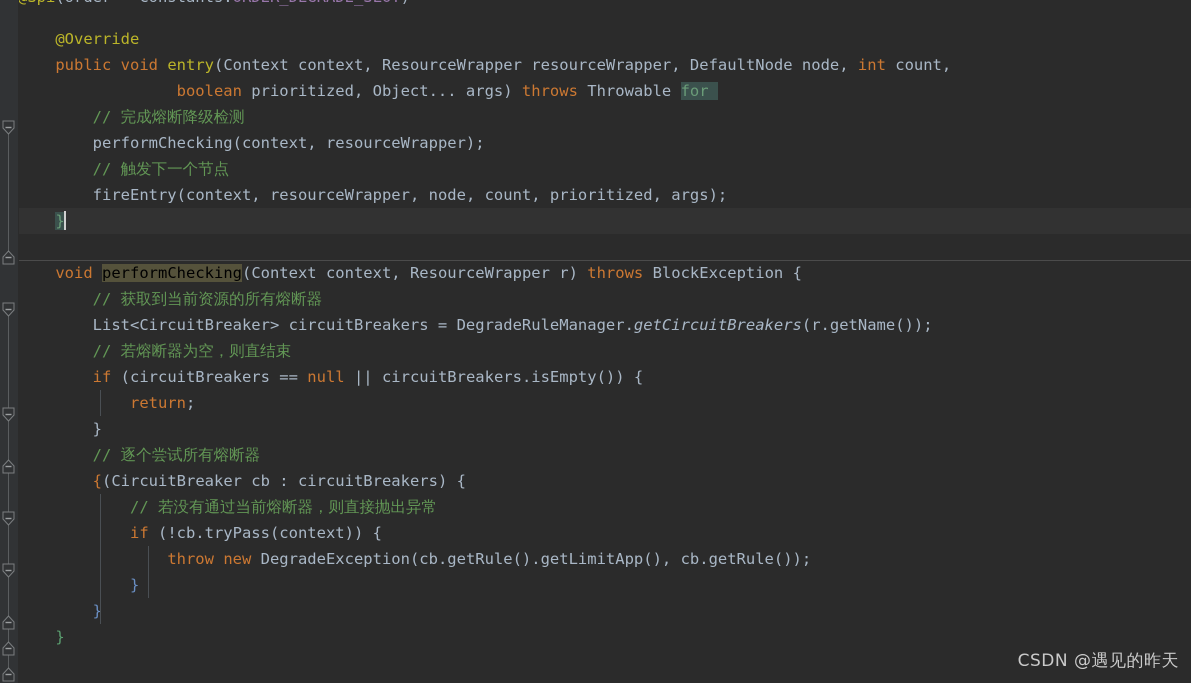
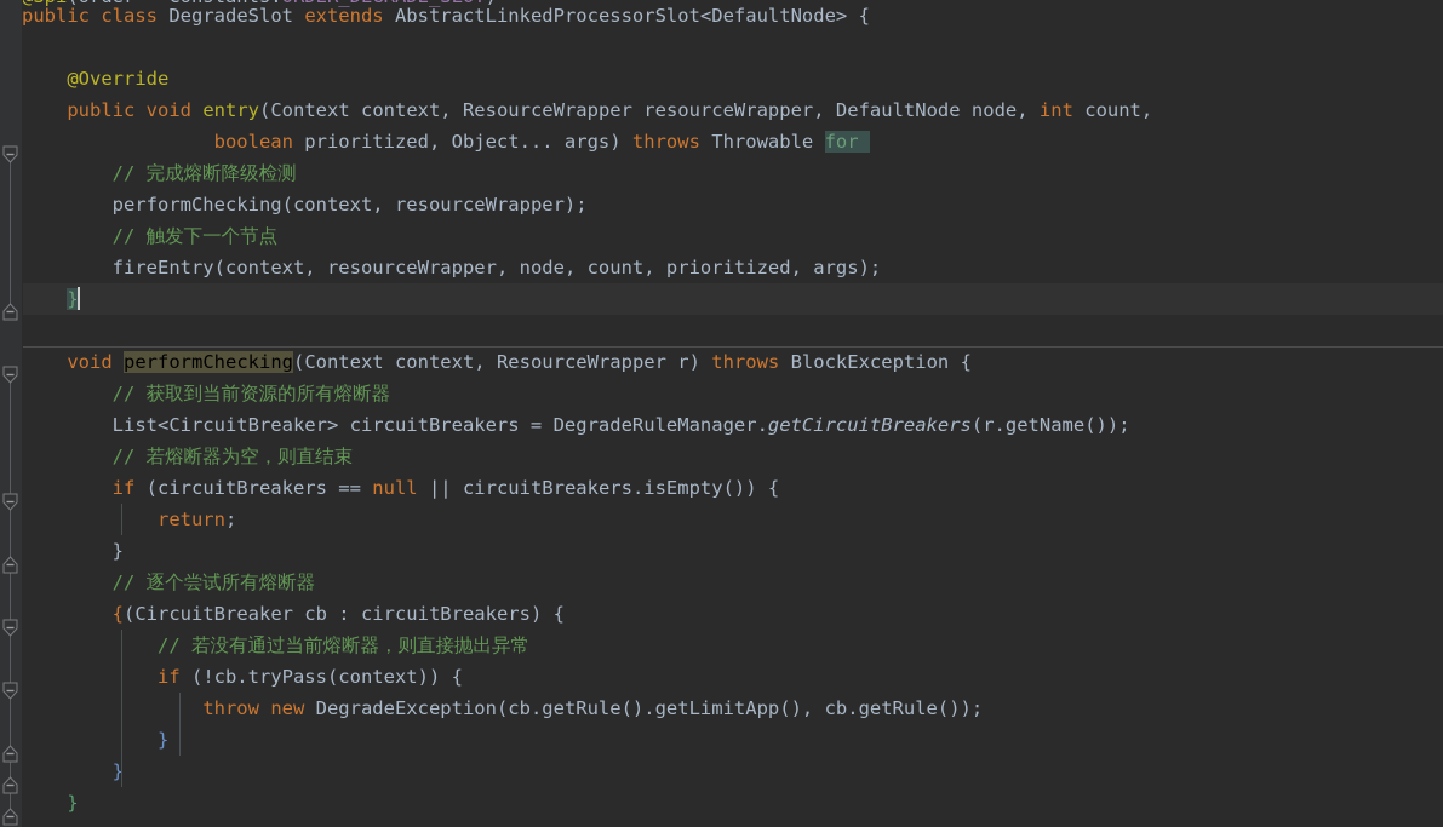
+ public class DegradeSlot extends AbstractLinkedProcessorSlot<DefaultNode> {
  @Override
  public void entry(Context context, ResourceWrapper resourceWrapper, DefaultNode node, int count,
  boolean prioritized, Object... args) throws Throwable for
  // 完成熔断降级检测
  performChecking(context, resourceWrapper);
  // 触发下一个节点
  fireEntry(context, resourceWrapper, node, count, prioritized, args);
  }
  void performChecking(Context context, ResourceWrapper r) throws BlockException {
  // 获取到当前资源的所有熔断器
  List<CircuitBreaker> circuitBreakers = DegradeRuleManager.getCircuitBreakers(r.getName());
  // 若熔断器为空，则直结束
  if (circuitBreakers == null || circuitBreakers.isEmpty()) {
  return;
  }
  // 逐个尝试所有熔断器
  {(CircuitBreaker cb : circuitBreakers) {
  // 若没有通过当前熔断器，则直接抛出异常
  if (!cb.tryPass(context)) {
  throw new DegradeException(cb.getRule().getLimitApp(), cb.getRule());
  }
  }
  }
- CSDN @遇见的昨天
